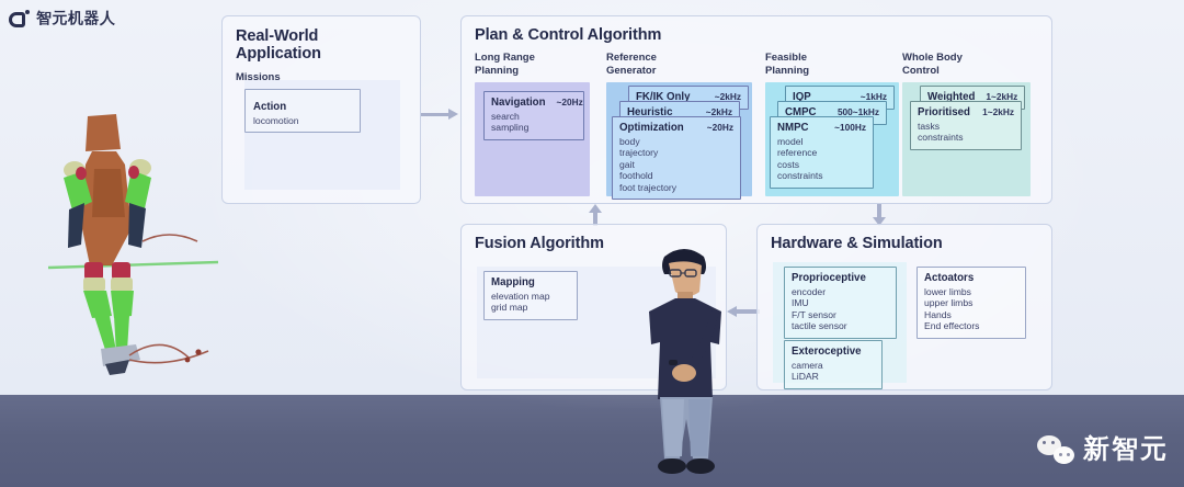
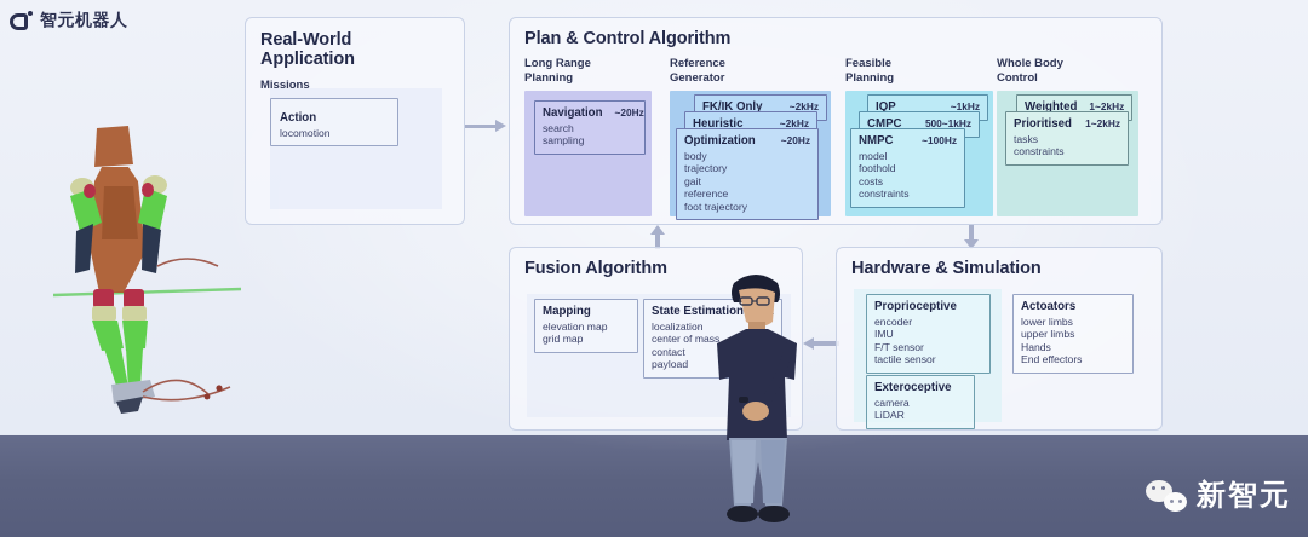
  智元机器人
  Real-World Application
  Missions
  Action
  locomotion
  Plan & Control Algorithm
  Long Range
  Planning
  Navigation
  ~20Hz
  search
  sampling
  Reference
  Generator
  FK/IK Only
  ~2kHz
  Heuristic
  ~2kHz
  Optimization
  ~20Hz
  body
  trajectory
  gait
- foothold
+ reference
  foot trajectory
  Feasible
  Planning
  IQP
  ~1kHz
  CMPC
  500~1kHz
  NMPC
  ~100Hz
  model
- reference
+ foothold
  costs
  constraints
  Whole Body
  Control
  Weighted
  1~2kHz
  Prioritised
  1~2kHz
  tasks
  constraints
  Fusion Algorithm
  Mapping
  elevation map
  grid map
+ State Estimation
+ localization
+ center of mass
+ contact
+ payload
  Hardware & Simulation
  Proprioceptive
  encoder
  IMU
  F/T sensor
  tactile sensor
  Exteroceptive
  camera
  LiDAR
  Actoators
  lower limbs
  upper limbs
  Hands
  End effectors
  新智元
